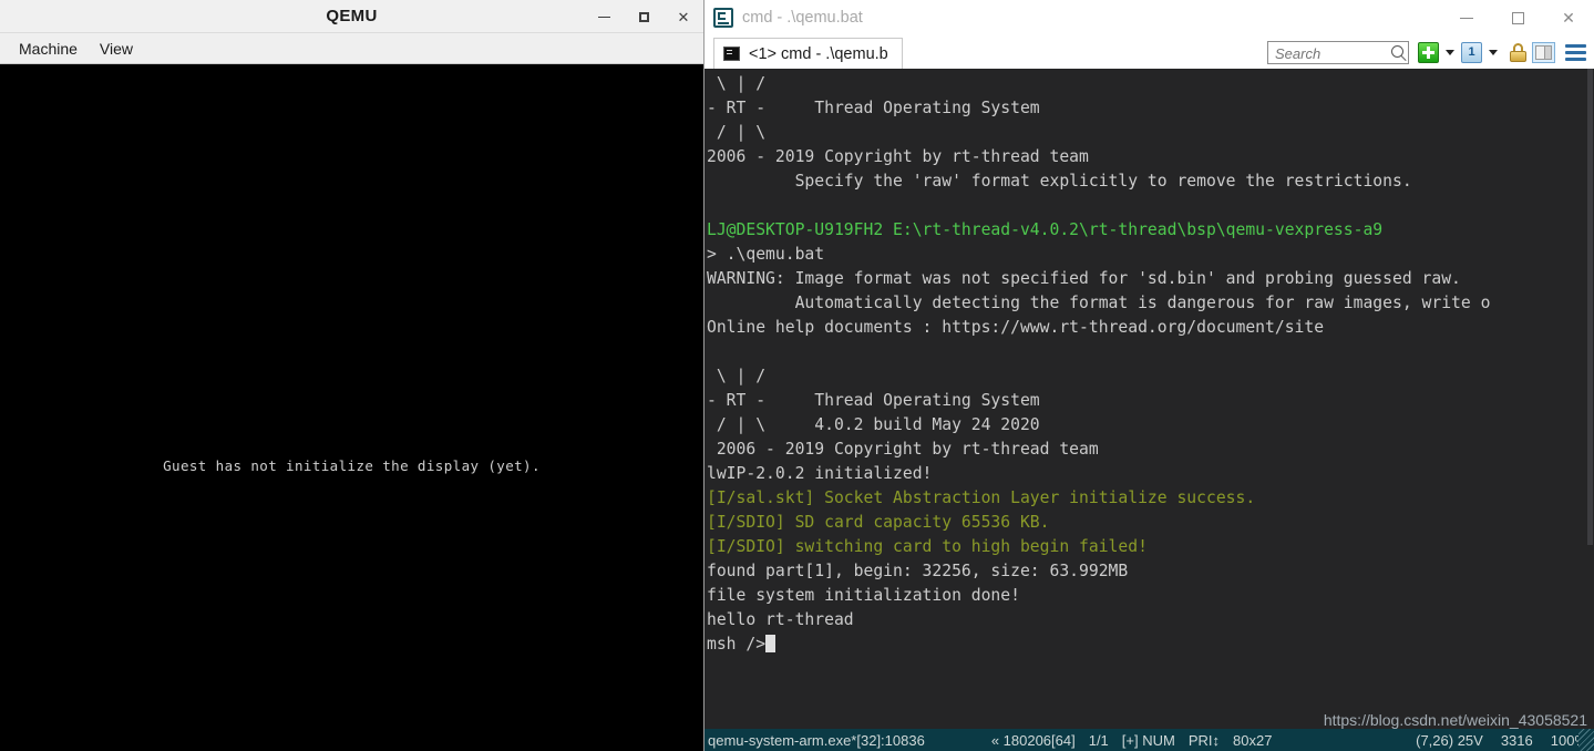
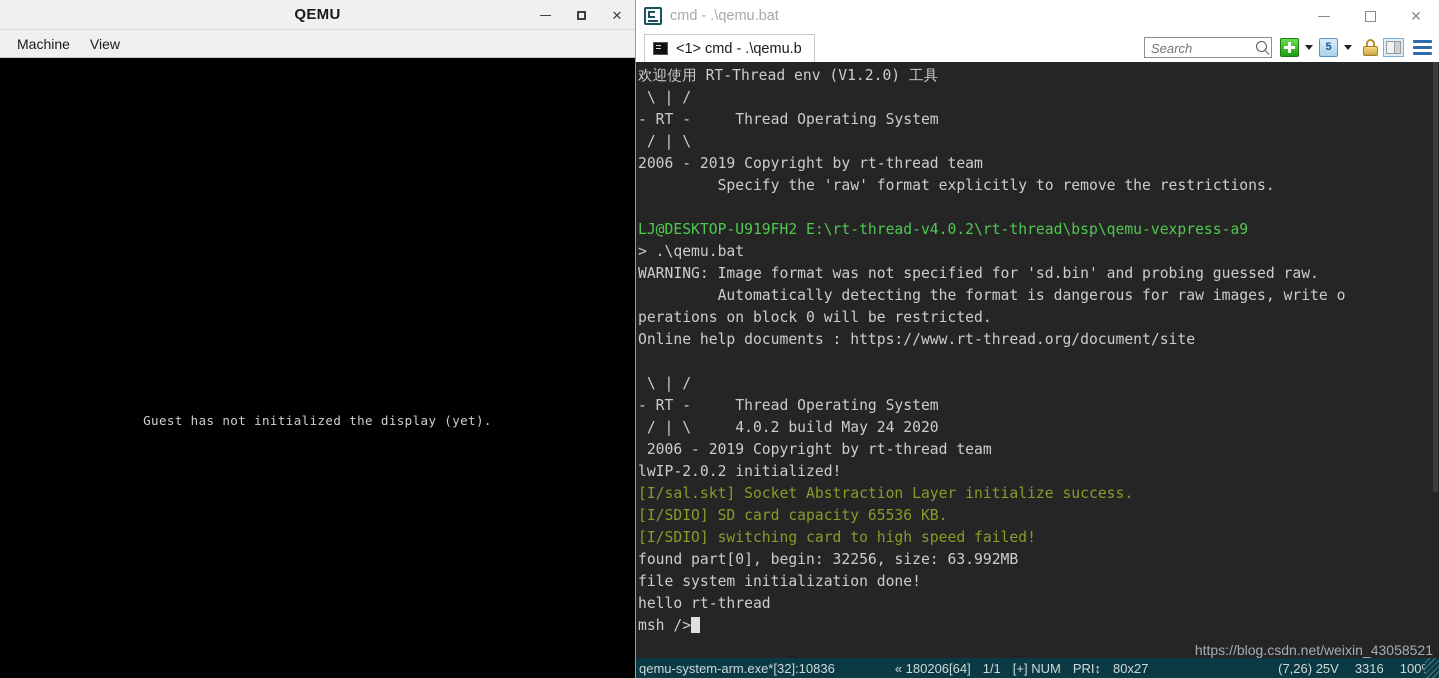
  QEMU
  ✕
  Machine
  View
- Guest has not initialize the display (yet).
+ Guest has not initialized the display (yet).
  cmd - .\qemu.bat
  ✕
  <1> cmd - .\qemu.b
  Search
- 1
+ 5
+ 欢迎使用 RT-Thread env (V1.2.0) 工具
  \ | /
  - RT - Thread Operating System
  / | \
  2006 - 2019 Copyright by rt-thread team
  Specify the 'raw' format explicitly to remove the restrictions.
  LJ@DESKTOP-U919FH2 E:\rt-thread-v4.0.2\rt-thread\bsp\qemu-vexpress-a9
  > .\qemu.bat
  WARNING: Image format was not specified for 'sd.bin' and probing guessed raw.
  Automatically detecting the format is dangerous for raw images, write o
+ perations on block 0 will be restricted.
  Online help documents : https://www.rt-thread.org/document/site
  \ | /
  - RT - Thread Operating System
  / | \ 4.0.2 build May 24 2020
  2006 - 2019 Copyright by rt-thread team
  lwIP-2.0.2 initialized!
  [I/sal.skt] Socket Abstraction Layer initialize success.
  [I/SDIO] SD card capacity 65536 KB.
- [I/SDIO] switching card to high begin failed!
+ [I/SDIO] switching card to high speed failed!
- found part[1], begin: 32256, size: 63.992MB
+ found part[0], begin: 32256, size: 63.992MB
  file system initialization done!
  hello rt-thread
  msh />
  https://blog.csdn.net/weixin_43058521
  qemu-system-arm.exe*[32]:10836
  « 180206[64]
  1/1
  [+] NUM
  PRI↕
  80x27
  (7,26) 25V
  3316
  100
